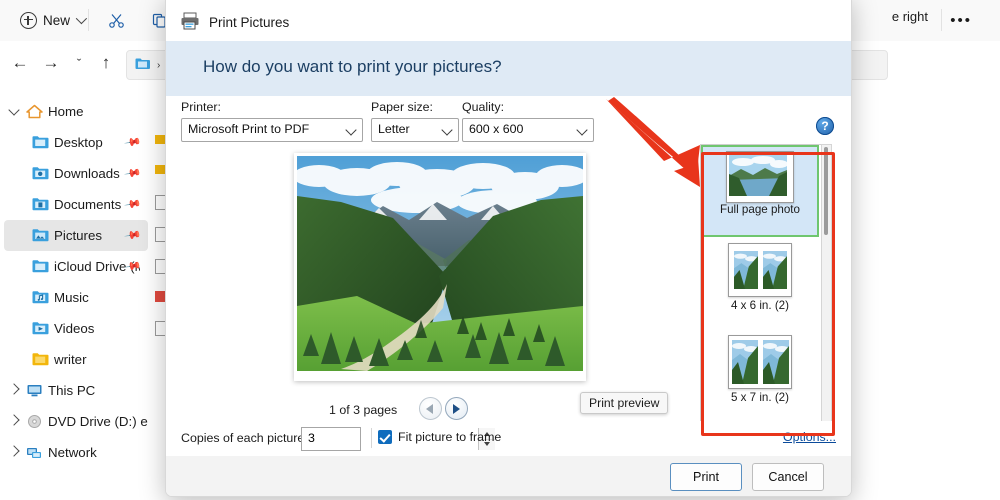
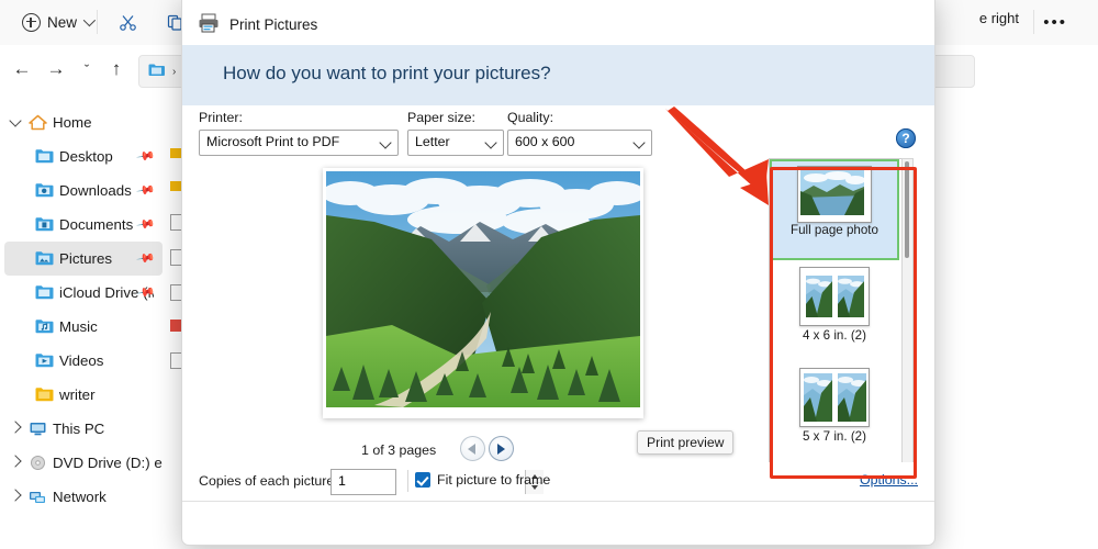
  New
  e right
  •••
  ←
  →
  ˇ
  ↑
  ›
  Home
  Desktop
  Downloads
  Documents
  Pictures
  iCloud Drive (
  Music
  Videos
  writer
  This PC
  DVD Drive (D:) e
  Network
  Print Pictures
  How do you want to print your pictures?
  Printer:
  Microsoft Print to PDF
  Paper size:
  Letter
  Quality:
  600 x 600
  ?
  1 of 3 pages
  Print preview
  Full page photo
  4 x 6 in. (2)
  5 x 7 in. (2)
  Copies of each pictur
- 3
+ 1
  Fit picture to frame
  Options...
- Print
- Cancel
